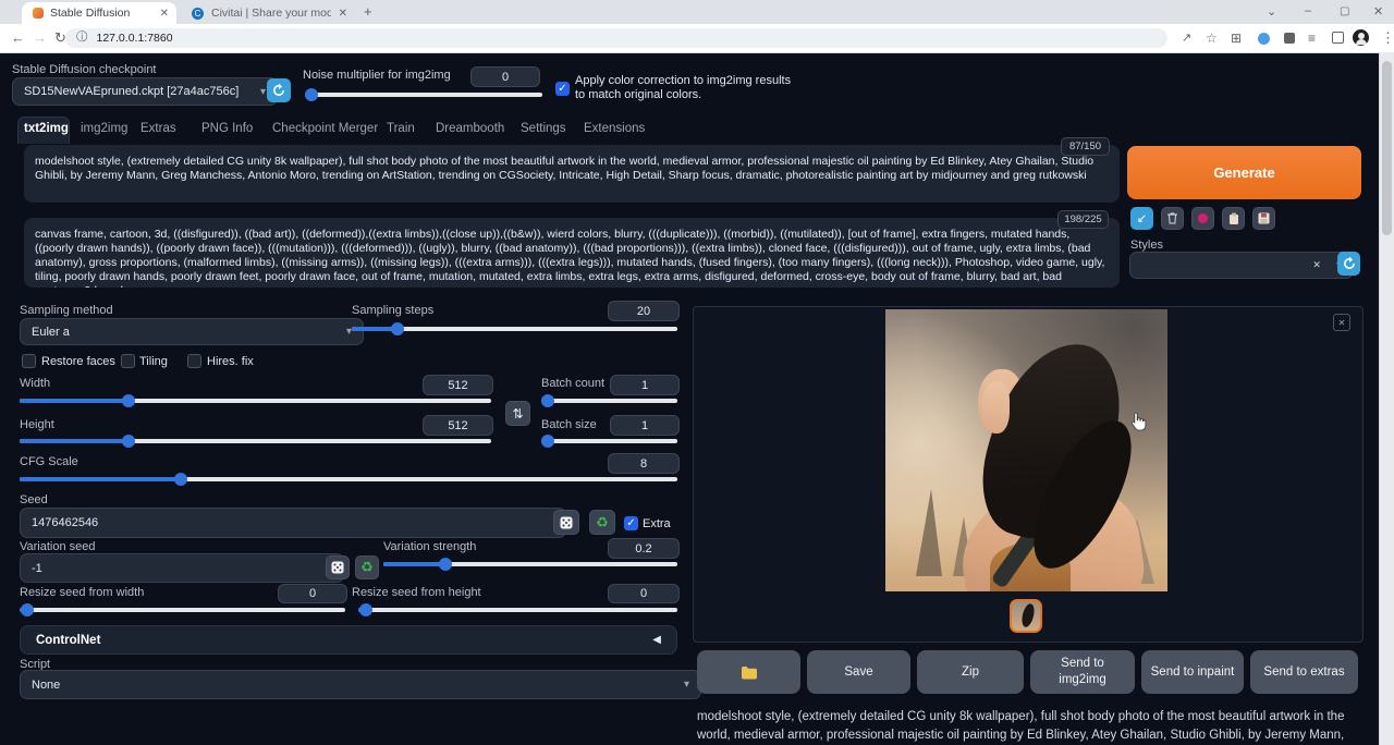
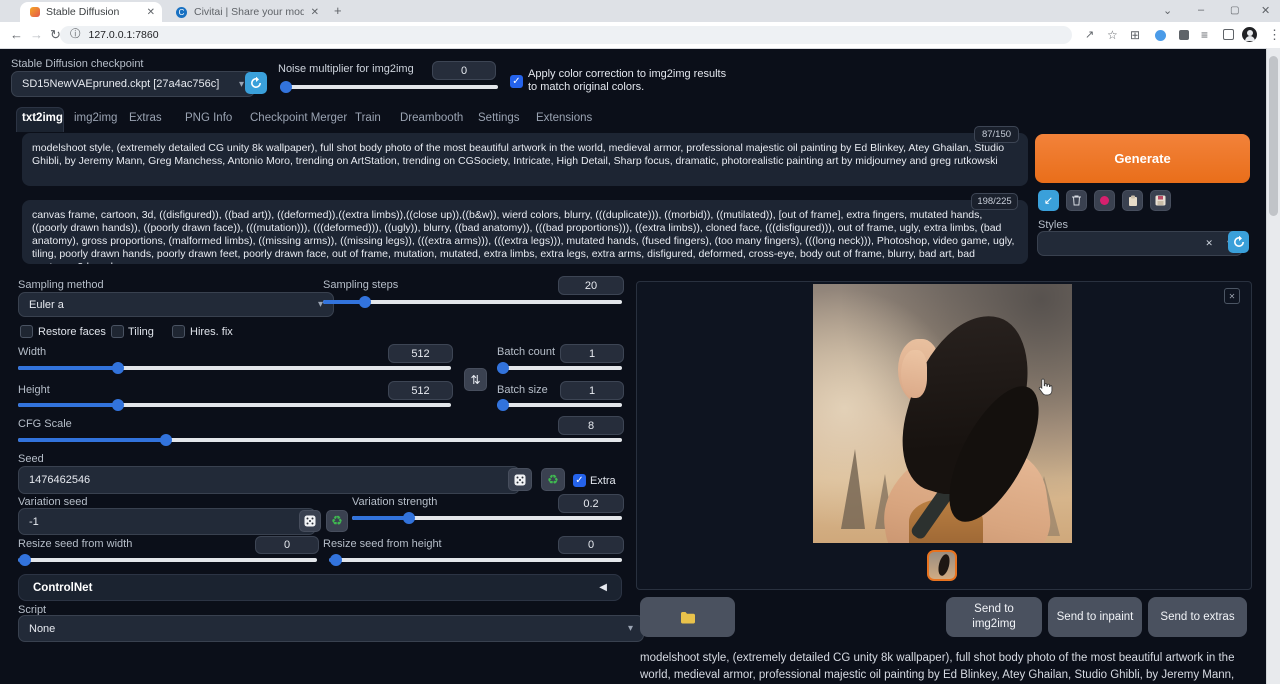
  Stable Diffusion
  ✕
  C
  Civitai | Share your mod
  ✕
  +
  ⌄
  –
  ▢
  ✕
  ←
  →
  ↻
  ⓘ
  127.0.0.1:7860
  ↗
  ☆
  ⊞
  ≡
  ⋮
  Stable Diffusion checkpoint
  SD15NewVAEpruned.ckpt [27a4ac756c]
  ▾
  Noise multiplier for img2img
  0
  ✓
  Apply color correction to img2img results to match original colors.
  txt2img
  img2img
  Extras
  PNG Info
  Checkpoint Merger
  Train
  Dreambooth
  Settings
  Extensions
  87/150
  modelshoot style, (extremely detailed CG unity 8k wallpaper), full shot body photo of the most beautiful artwork in the world, medieval armor, professional majestic oil painting by Ed Blinkey, Atey Ghailan, Studio Ghibli, by Jeremy Mann, Greg Manchess, Antonio Moro, trending on ArtStation, trending on CGSociety, Intricate, High Detail, Sharp focus, dramatic, photorealistic painting art by midjourney and greg rutkowski
  198/225
  canvas frame, cartoon, 3d, ((disfigured)), ((bad art)), ((deformed)),((extra limbs)),((close up)),((b&w)), wierd colors, blurry, (((duplicate))), ((morbid)), ((mutilated)), [out of frame], extra fingers, mutated hands, ((poorly drawn hands)), ((poorly drawn face)), (((mutation))), (((deformed))), ((ugly)), blurry, ((bad anatomy)), (((bad proportions))), ((extra limbs)), cloned face, (((disfigured))), out of frame, ugly, extra limbs, (bad anatomy), gross proportions, (malformed limbs), ((missing arms)), ((missing legs)), (((extra arms))), (((extra legs))), mutated hands, (fused fingers), (too many fingers), (((long neck))), Photoshop, video game, ugly, tiling, poorly drawn hands, poorly drawn feet, poorly drawn face, out of frame, mutation, mutated, extra limbs, extra legs, extra arms, disfigured, deformed, cross-eye, body out of frame, blurry, bad art, bad
  Generate
  ↙
  Styles
  ✕
  Sampling method
  Euler a
  ▾
  Sampling steps
  20
  Restore faces
  Tiling
  Hires. fix
  Width
  512
  Batch count
  1
  ⇅
  Height
  512
  Batch size
  1
  CFG Scale
  8
  Seed
  1476462546
  ♻
  ✓
  Extra
  Variation seed
  -1
  ♻
  Variation strength
  0.2
  Resize seed from width
  0
  Resize seed from height
  0
  ControlNet
  ◀
  Script
  None
  ▾
  ✕
- Save
- Zip
  Send to img2img
  Send to inpaint
  Send to extras
  modelshoot style, (extremely detailed CG unity 8k wallpaper), full shot body photo of the most beautiful artwork in the world, medieval armor, professional majestic oil painting by Ed Blinkey, Atey Ghailan, Studio Ghibli, by Jeremy Mann,
